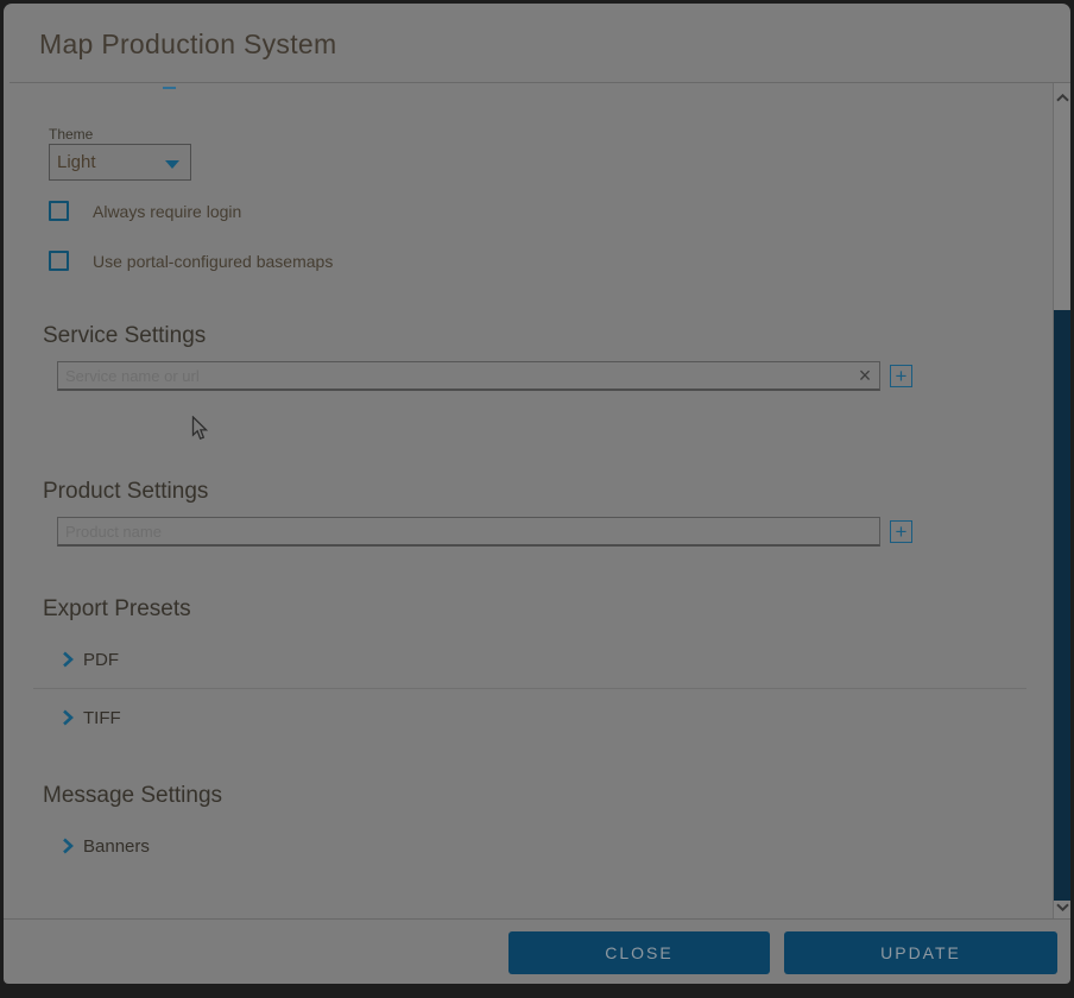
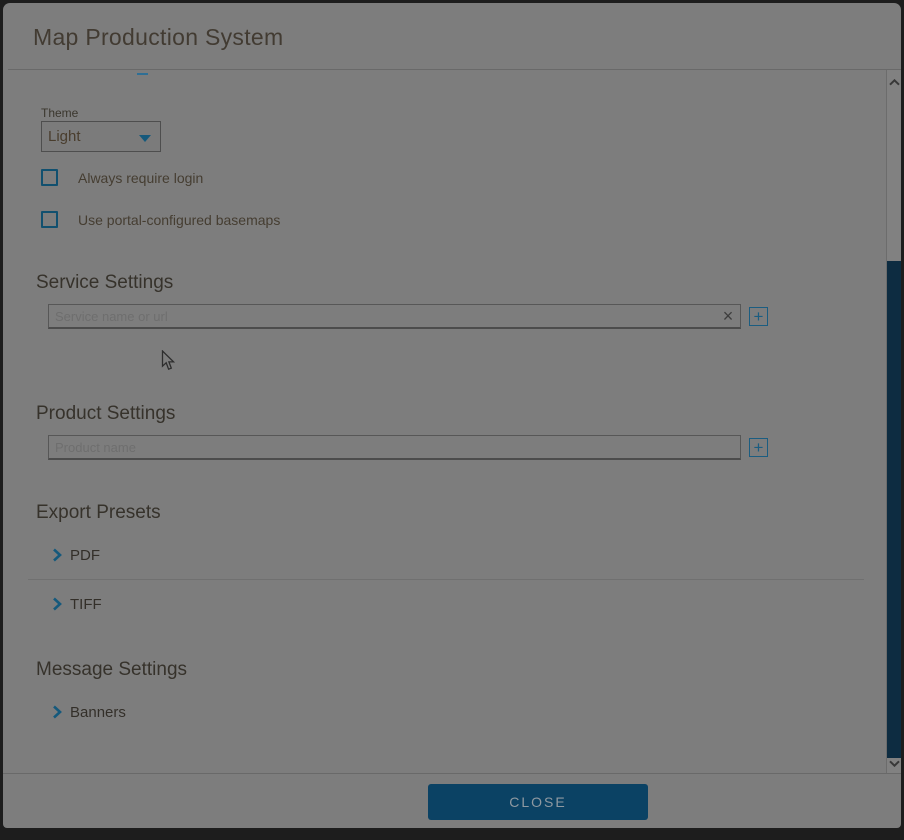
  Map Production System
  Theme
  Light
  Always require login
  Use portal-configured basemaps
  Service Settings
  ×
  +
  Product Settings
  +
  Export Presets
  PDF
  TIFF
  Message Settings
  Banners
  CLOSE
- UPDATE
